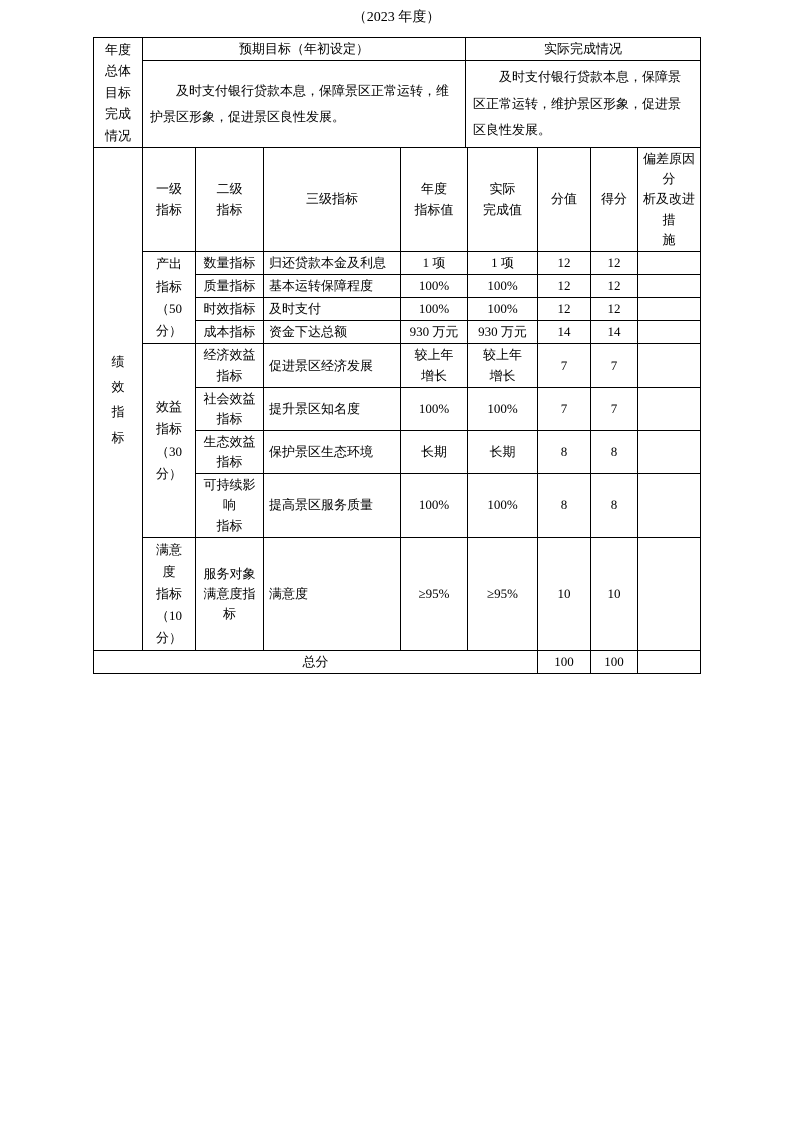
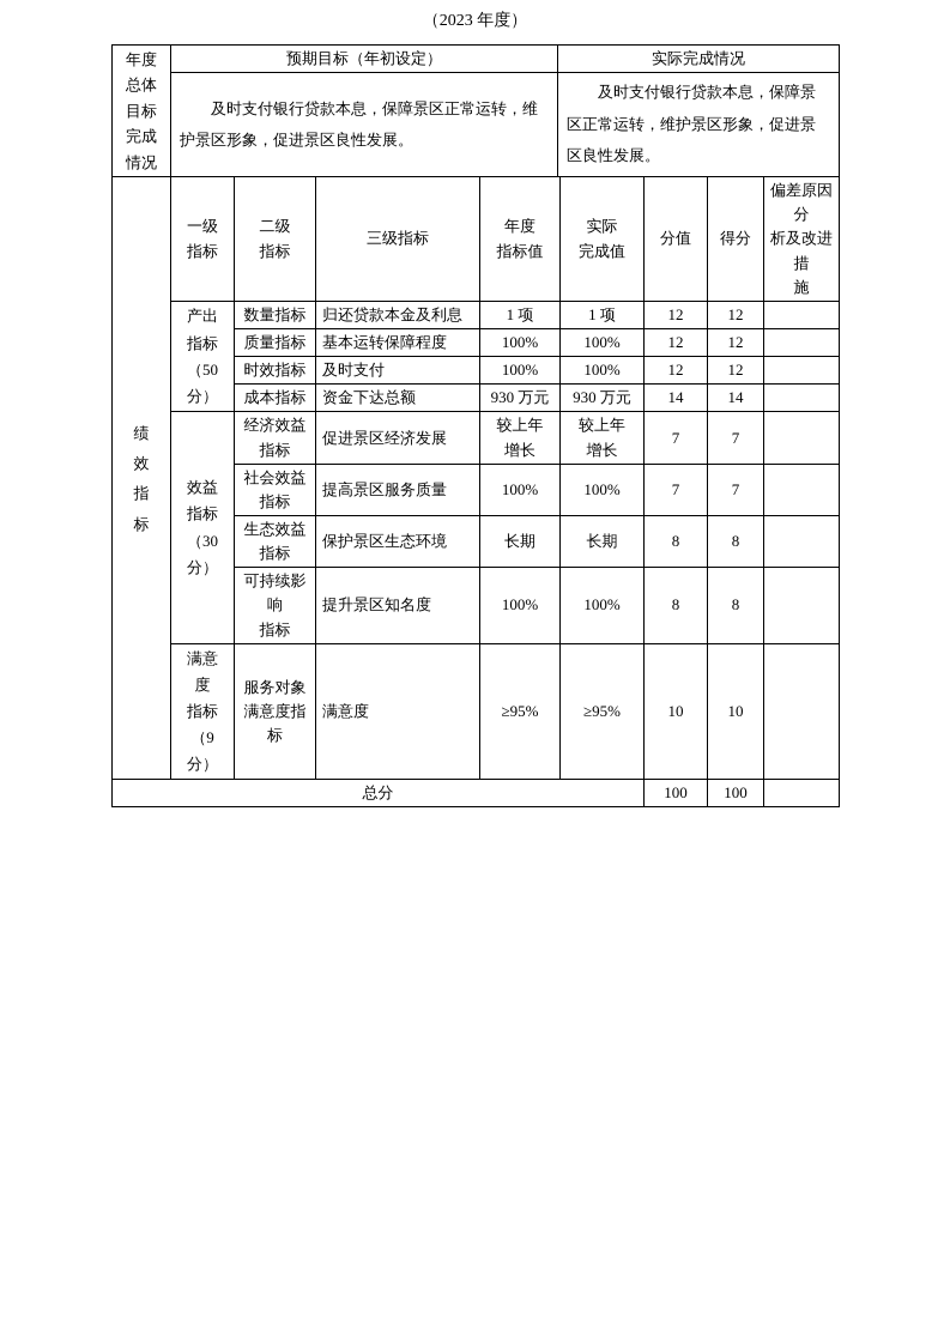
  （2023 年度）
  年度 总体 目标 完成 情况	预期目标（年初设定）	实际完成情况
  及时支付银行贷款本息，保障景区正常运转，维护景区形象，促进景区良性发展。	及时支付银行贷款本息，保障景区正常运转，维护景区形象，促进景区良性发展。
  绩 效 指 标	一级 指标	二级 指标	三级指标	年度 指标值	实际 完成值	分值	得分	偏差原因分 析及改进措 施
  产出 指标 （50 分）	数量指标	归还贷款本金及利息	1 项	1 项	12	12
  质量指标	基本运转保障程度	100%	100%	12	12
  时效指标	及时支付	100%	100%	12	12
  成本指标	资金下达总额	930 万元	930 万元	14	14
  效益 指标 （30 分）	经济效益 指标	促进景区经济发展	较上年 增长	较上年 增长	7	7
- 社会效益 指标	提升景区知名度	100%	100%	7	7
+ 社会效益 指标	提高景区服务质量	100%	100%	7	7
  生态效益 指标	保护景区生态环境	长期	长期	8	8
- 可持续影 响 指标	提高景区服务质量	100%	100%	8	8
+ 可持续影 响 指标	提升景区知名度	100%	100%	8	8
- 满意 度 指标 （10 分）	服务对象 满意度指 标	满意度	≥95%	≥95%	10	10
+ 满意 度 指标 （9 分）	服务对象 满意度指 标	满意度	≥95%	≥95%	10	10
  总分	100	100
